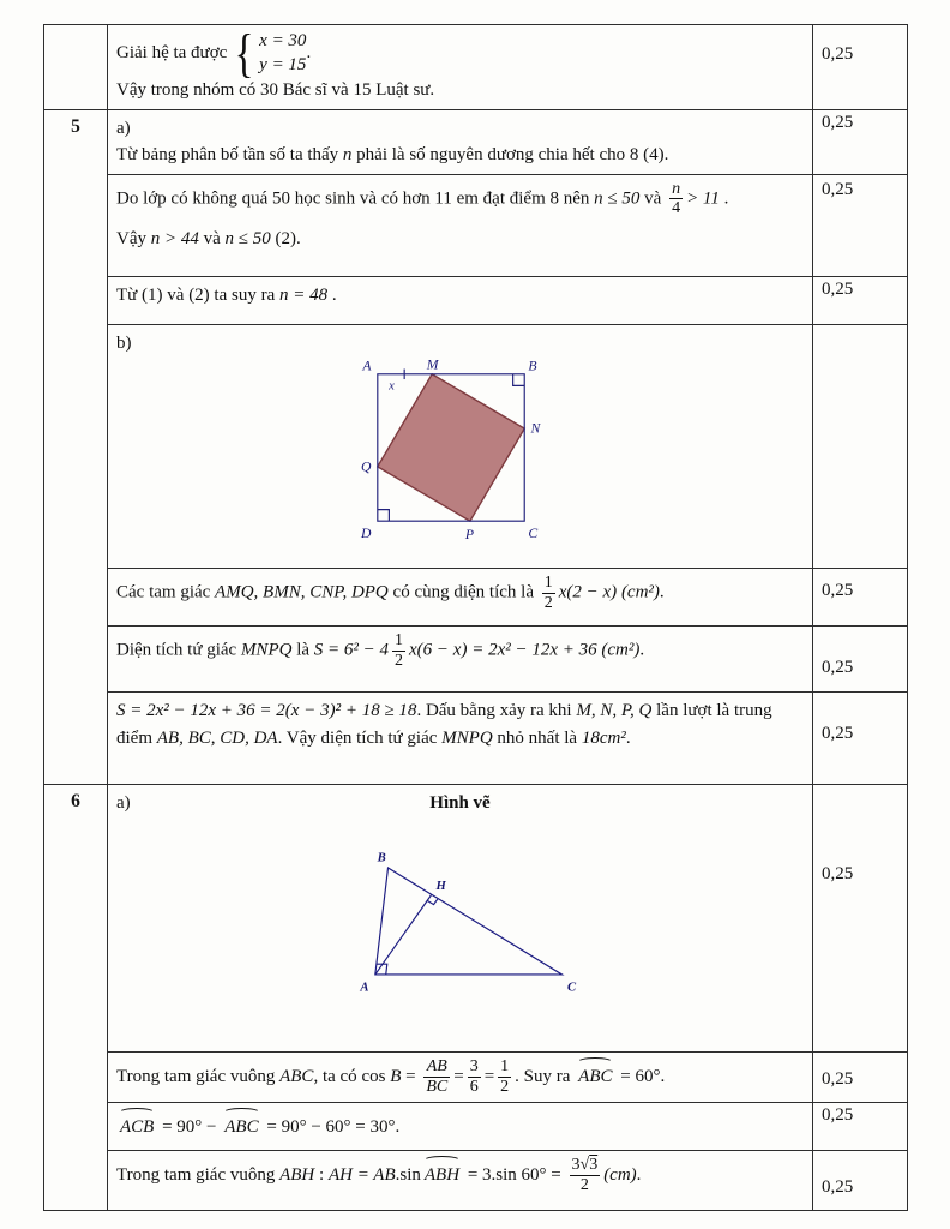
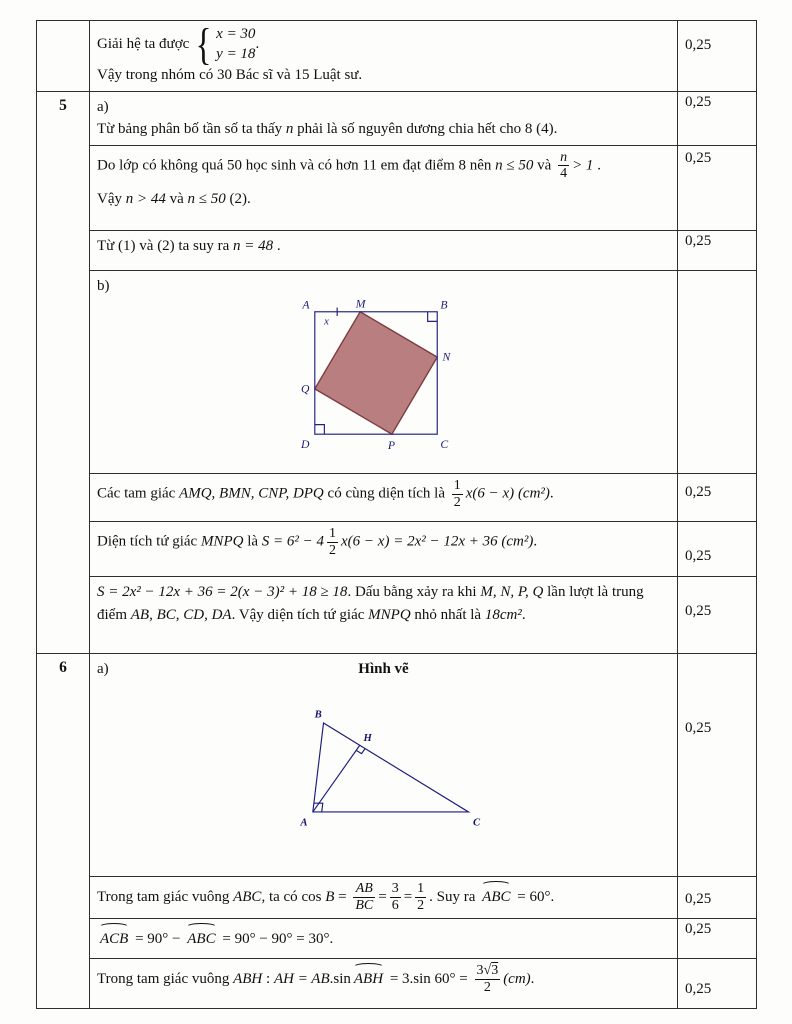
- 	Giải hệ ta được { x = 30 y = 15 . Vậy trong nhóm có 30 Bác sĩ và 15 Luật sư.	0,25
+ 	Giải hệ ta được { x = 30 y = 18 . Vậy trong nhóm có 30 Bác sĩ và 15 Luật sư.	0,25
  5	a) Từ bảng phân bố tần số ta thấy n phải là số nguyên dương chia hết cho 8 (4).	0,25
- Do lớp có không quá 50 học sinh và có hơn 11 em đạt điểm 8 nên n ≤ 50 và n4> 11 . Vậy n > 44 và n ≤ 50 (2).	0,25
+ Do lớp có không quá 50 học sinh và có hơn 11 em đạt điểm 8 nên n ≤ 50 và n4> 1 . Vậy n > 44 và n ≤ 50 (2).	0,25
  Từ (1) và (2) ta suy ra n = 48 .	0,25
  b) A M B N Q D P C x
- Các tam giác AMQ, BMN, CNP, DPQ có cùng diện tích là 12x(2 − x) (cm²).	0,25
+ Các tam giác AMQ, BMN, CNP, DPQ có cùng diện tích là 12x(6 − x) (cm²).	0,25
  Diện tích tứ giác MNPQ là S = 6² − 412x(6 − x) = 2x² − 12x + 36 (cm²).	0,25
  S = 2x² − 12x + 36 = 2(x − 3)² + 18 ≥ 18. Dấu bằng xảy ra khi M, N, P, Q lần lượt là trung điểm AB, BC, CD, DA. Vậy diện tích tứ giác MNPQ nhỏ nhất là 18cm².	0,25
  6	a) Hình vẽ B H A C	0,25
  Trong tam giác vuông ABC, ta có cos B = ABBC=36=12. Suy ra ABC = 60°.	0,25
- ACB = 90° − ABC = 90° − 60° = 30°.	0,25
+ ACB = 90° − ABC = 90° − 90° = 30°.	0,25
  Trong tam giác vuông ABH : AH = AB.sin ABH = 3.sin 60° = 3√32(cm).	0,25
